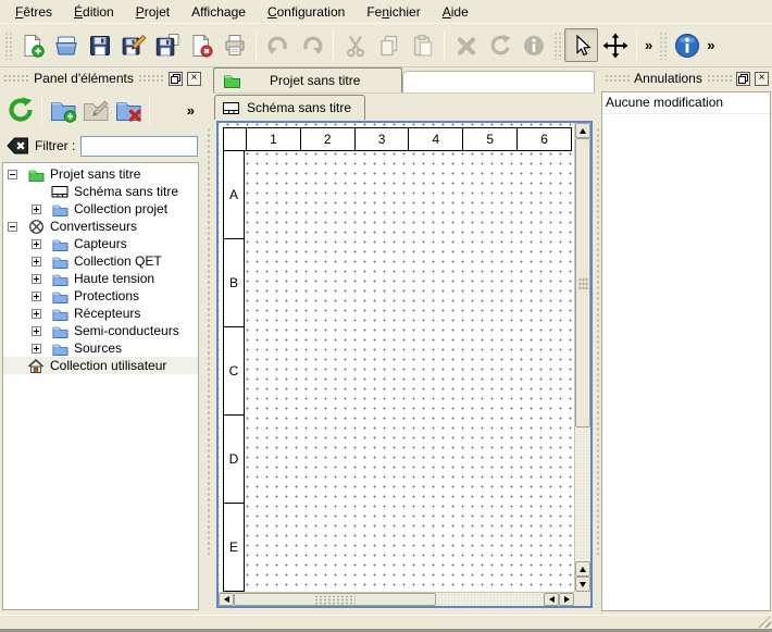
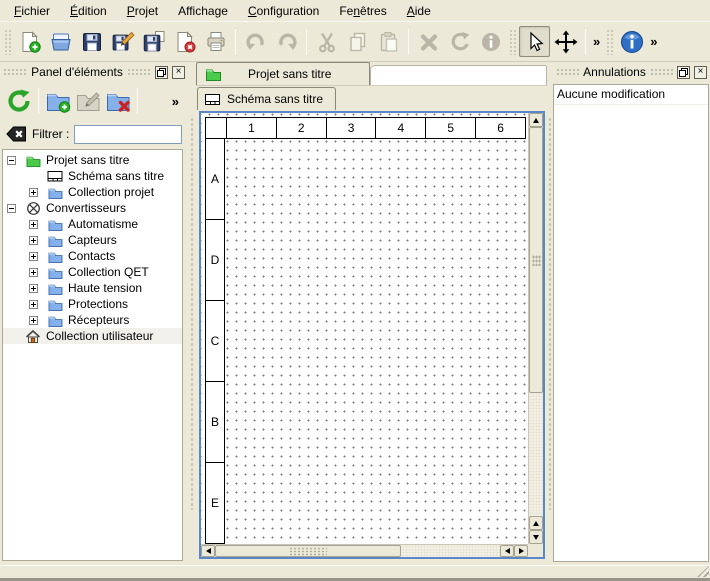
- Fêtres
+ Fichier
  Édition
  Projet
  Affichage
  Configuration
- Fenichier
+ Fenêtres
  Aide
  »
  »
  Panel d'éléments
  ×
  »
  Filtrer :
  Projet sans titre
  Schéma sans titre
  Collection projet
  Convertisseurs
+ Automatisme
  Capteurs
+ Contacts
  Collection QET
  Haute tension
  Protections
  Récepteurs
- Semi-conducteurs
- Sources
  Collection utilisateur
  Projet sans titre
  Schéma sans titre
  1
  2
  3
  4
  5
  6
  A
- B
+ D
  C
- D
+ B
  E
  Annulations
  ×
  Aucune modification
